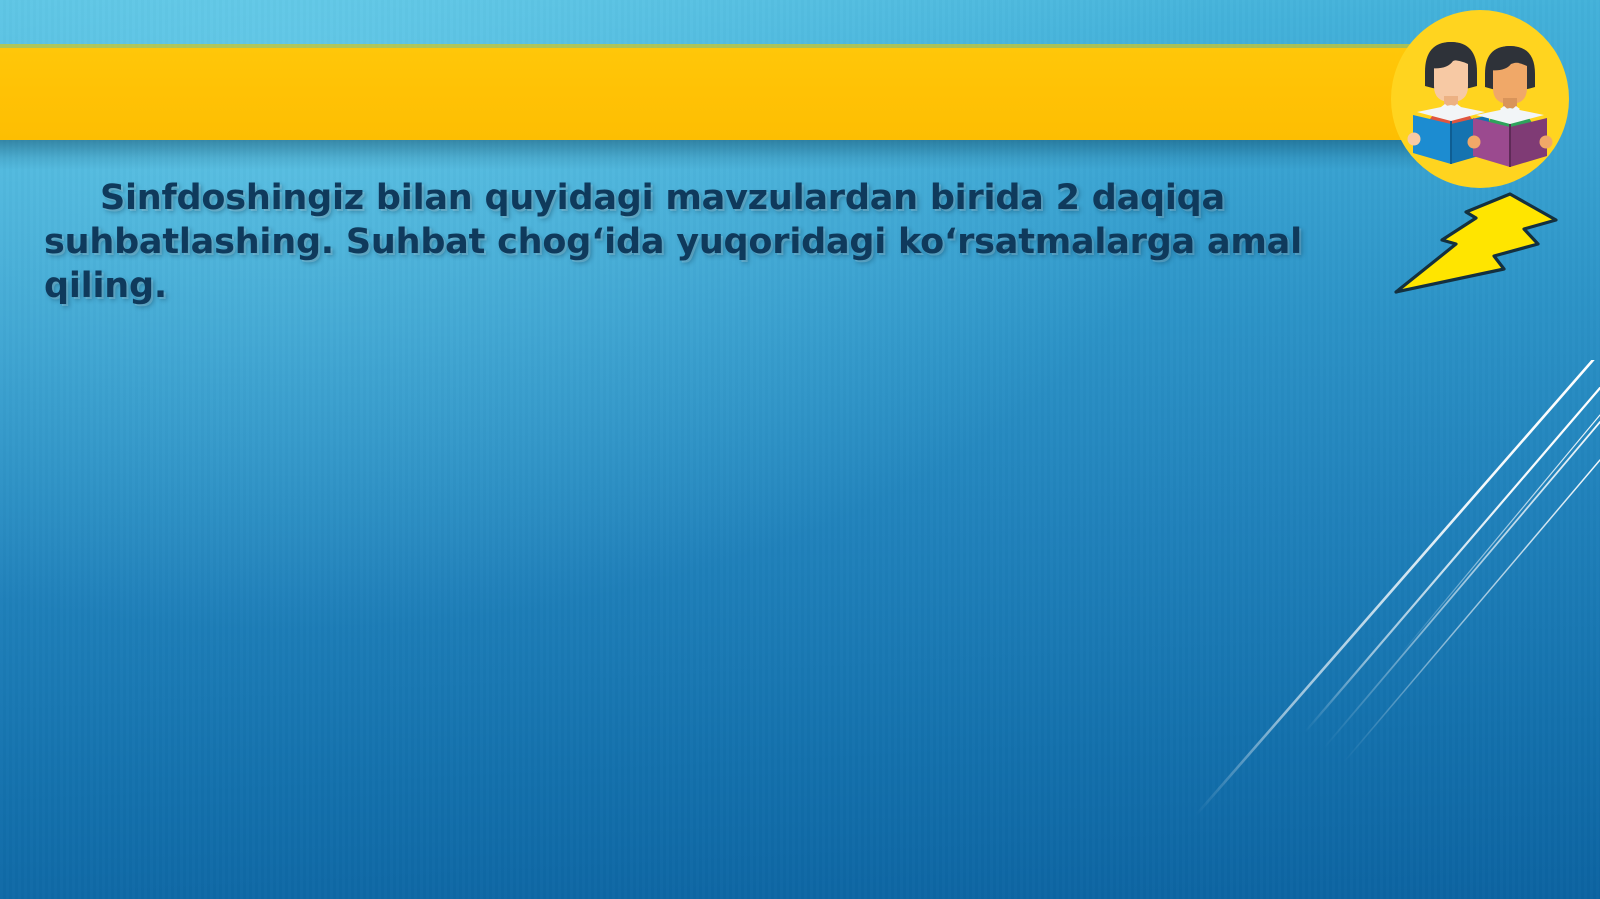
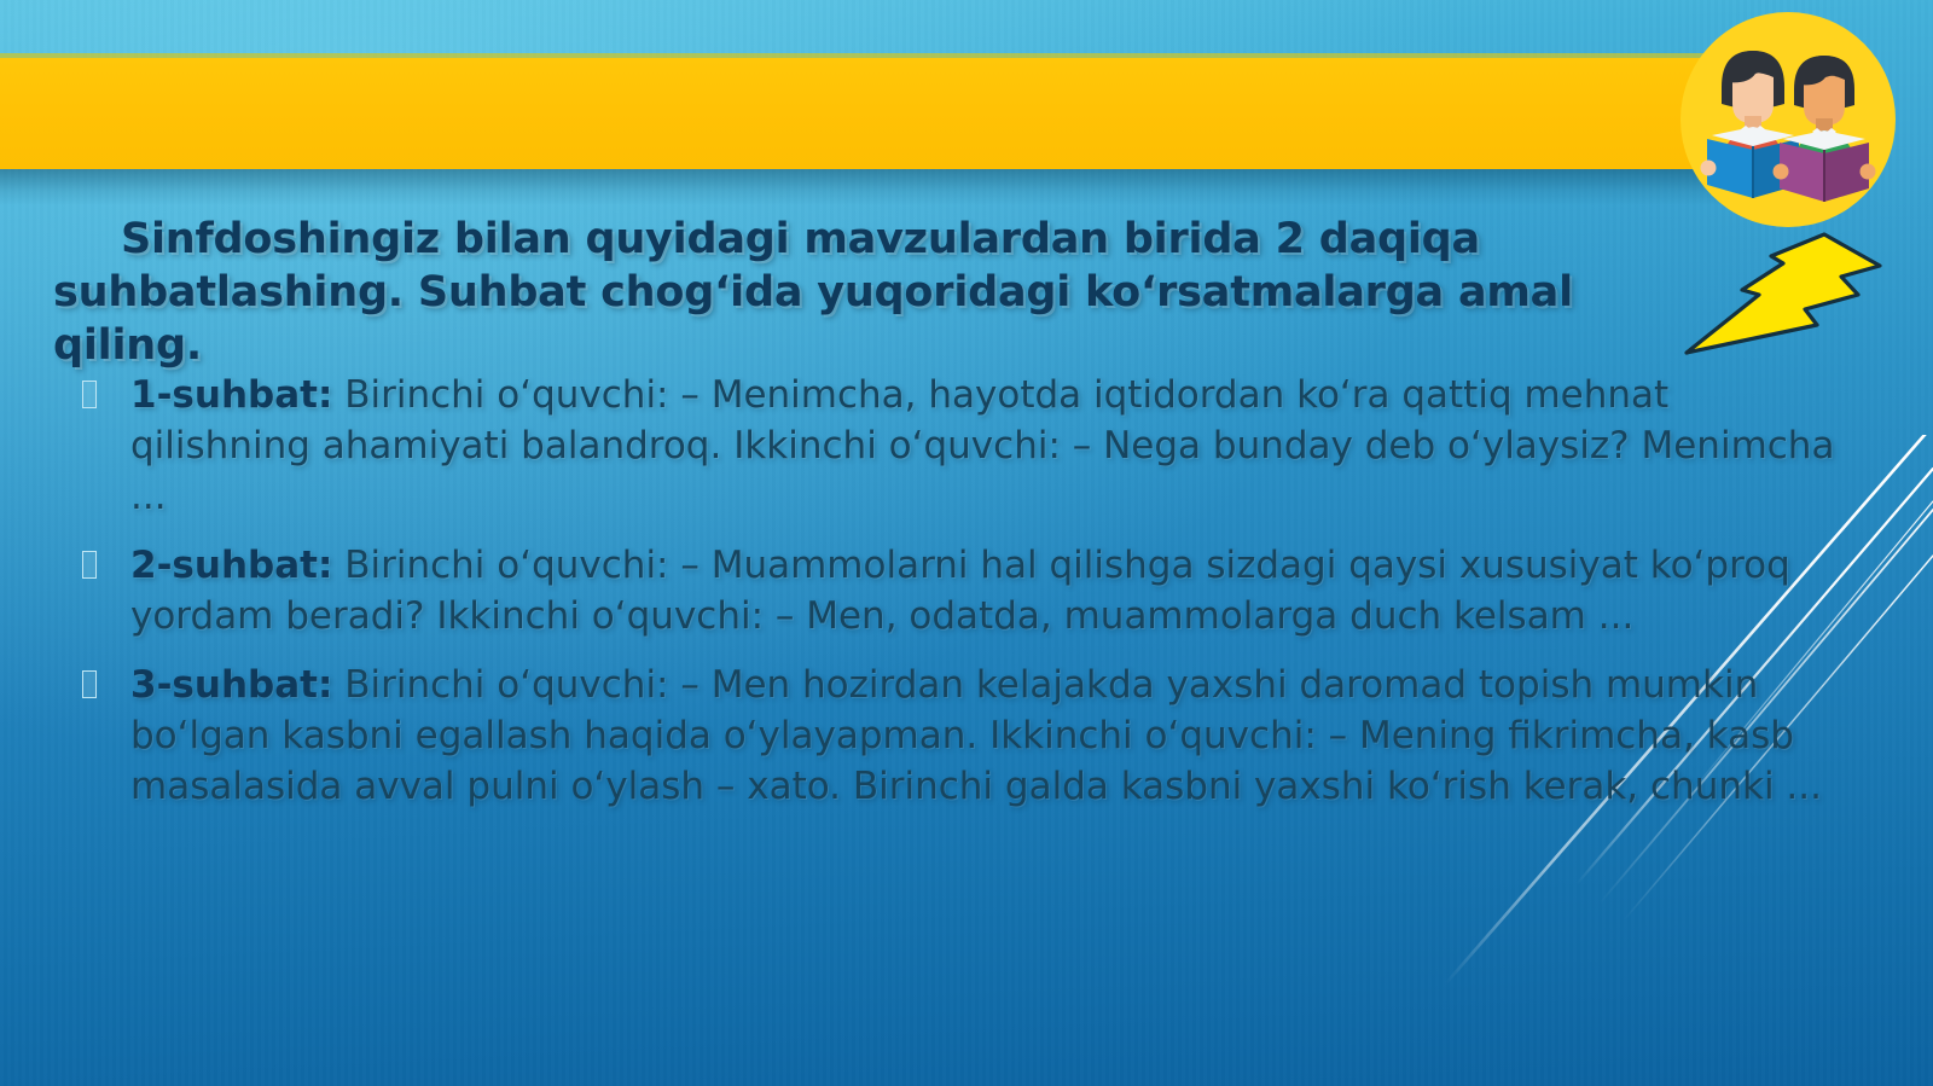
  Sinfdoshingiz bilan quyidagi mavzulardan birida 2 daqiqa suhbatlashing. Suhbat chog‘ida yuqoridagi ko‘rsatmalarga amal qiling.
+ 1-suhbat: Birinchi o‘quvchi: – Menimcha, hayotda iqtidordan ko‘ra qattiq mehnat qilishning ahamiyati balandroq. Ikkinchi o‘quvchi: – Nega bunday deb o‘ylaysiz? Menimcha ...
+ 2-suhbat: Birinchi o‘quvchi: – Muammolarni hal qilishga sizdagi qaysi xususiyat ko‘proq yordam beradi? Ikkinchi o‘quvchi: – Men, odatda, muammolarga duch kelsam ...
+ 3-suhbat: Birinchi o‘quvchi: – Men hozirdan kelajakda yaxshi daromad topish mumkin bo‘lgan kasbni egallash haqida o‘ylayapman. Ikkinchi o‘quvchi: – Mening fikrimcha, kasb masalasida avval pulni o‘ylash – xato. Birinchi galda kasbni yaxshi ko‘rish kerak, chunki ...
